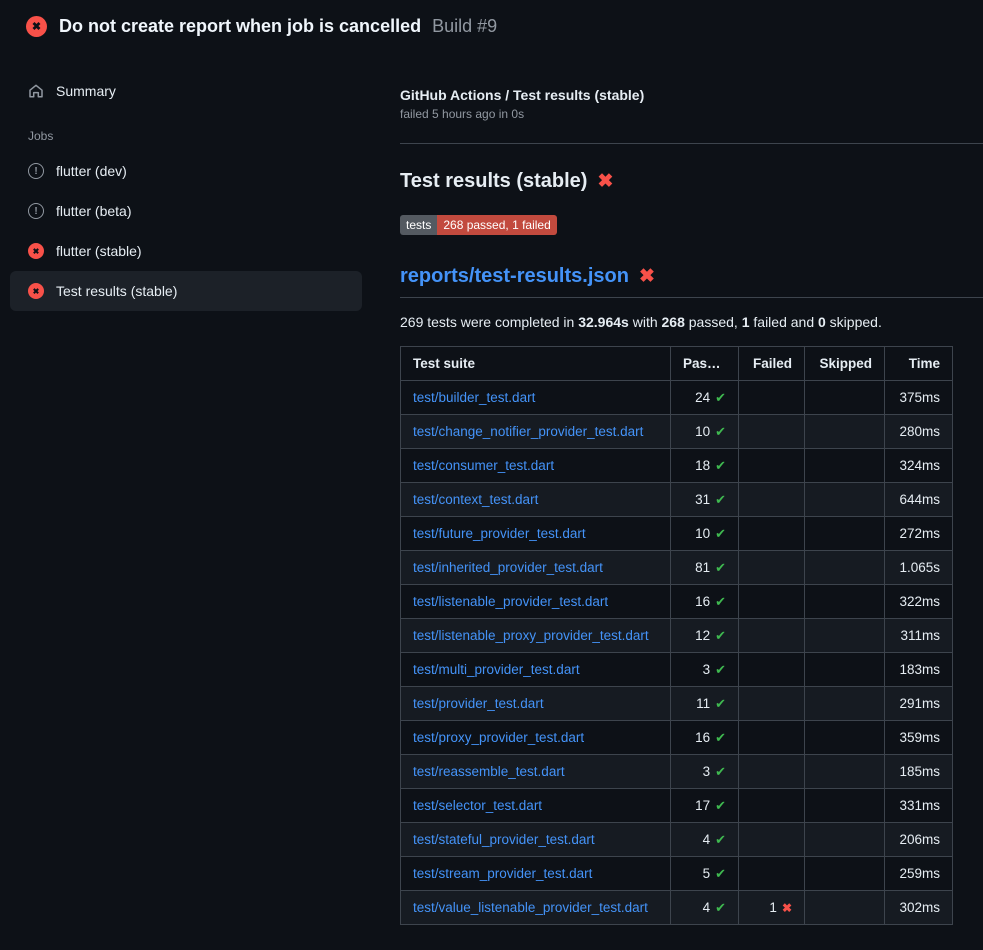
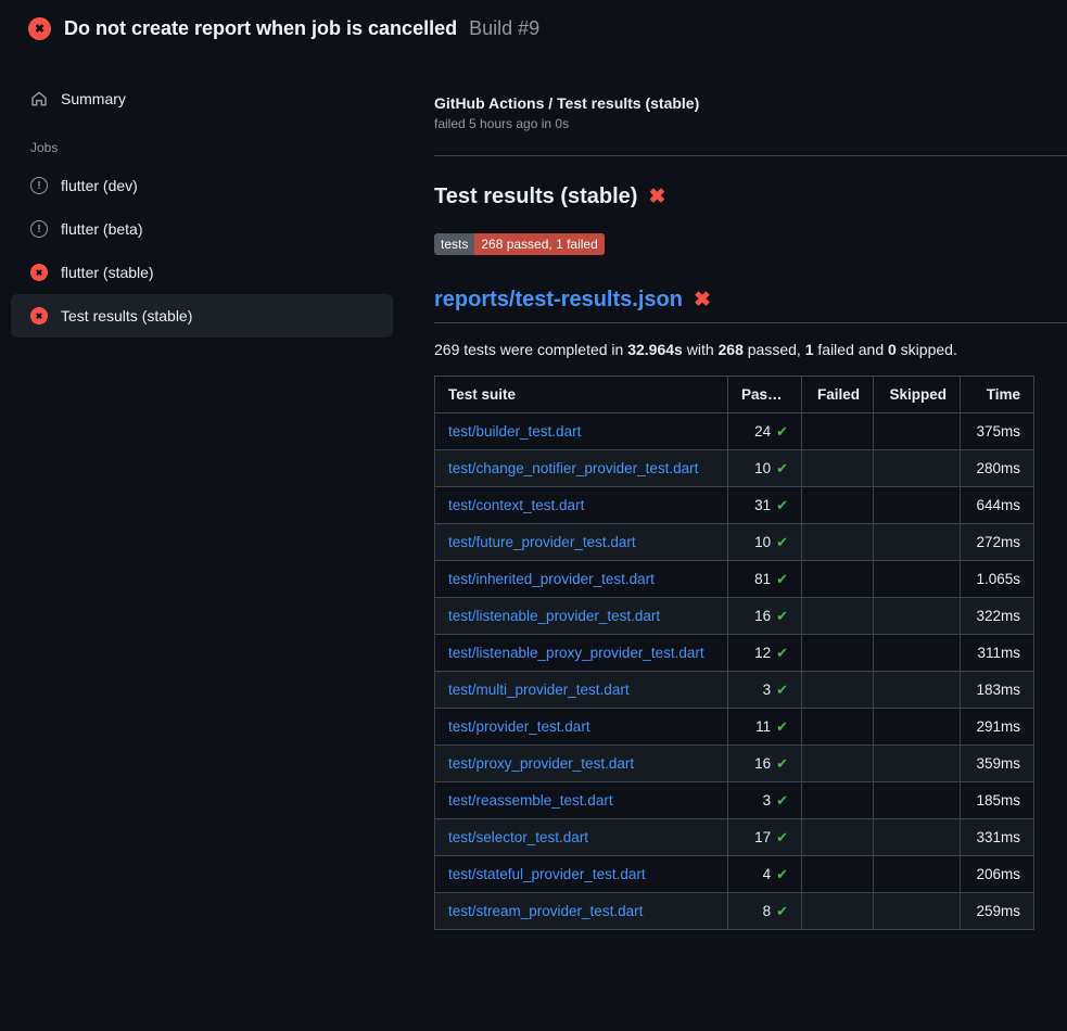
  ✖
  Do not create report when job is cancelled Build #9
  Summary
  Jobs
  !
  flutter (dev)
  !
  flutter (beta)
  ✖
  flutter (stable)
  ✖
  Test results (stable)
  GitHub Actions / Test results (stable)
  failed 5 hours ago in 0s
  Test results (stable)
  ✖
  tests
  268 passed, 1 failed
  reports/test-results.json
  ✖
  269 tests were completed in 32.964s with 268 passed, 1 failed and 0 skipped.
  Test suite	Passed	Failed	Skipped	Time
  test/builder_test.dart	24 ✔			375ms
  test/change_notifier_provider_test.dart	10 ✔			280ms
- test/consumer_test.dart	18 ✔			324ms
  test/context_test.dart	31 ✔			644ms
  test/future_provider_test.dart	10 ✔			272ms
  test/inherited_provider_test.dart	81 ✔			1.065s
  test/listenable_provider_test.dart	16 ✔			322ms
  test/listenable_proxy_provider_test.dart	12 ✔			311ms
  test/multi_provider_test.dart	3 ✔			183ms
  test/provider_test.dart	11 ✔			291ms
  test/proxy_provider_test.dart	16 ✔			359ms
  test/reassemble_test.dart	3 ✔			185ms
  test/selector_test.dart	17 ✔			331ms
  test/stateful_provider_test.dart	4 ✔			206ms
- test/stream_provider_test.dart	5 ✔			259ms
+ test/stream_provider_test.dart	8 ✔			259ms
- test/value_listenable_provider_test.dart	4 ✔	1 ✖		302ms
